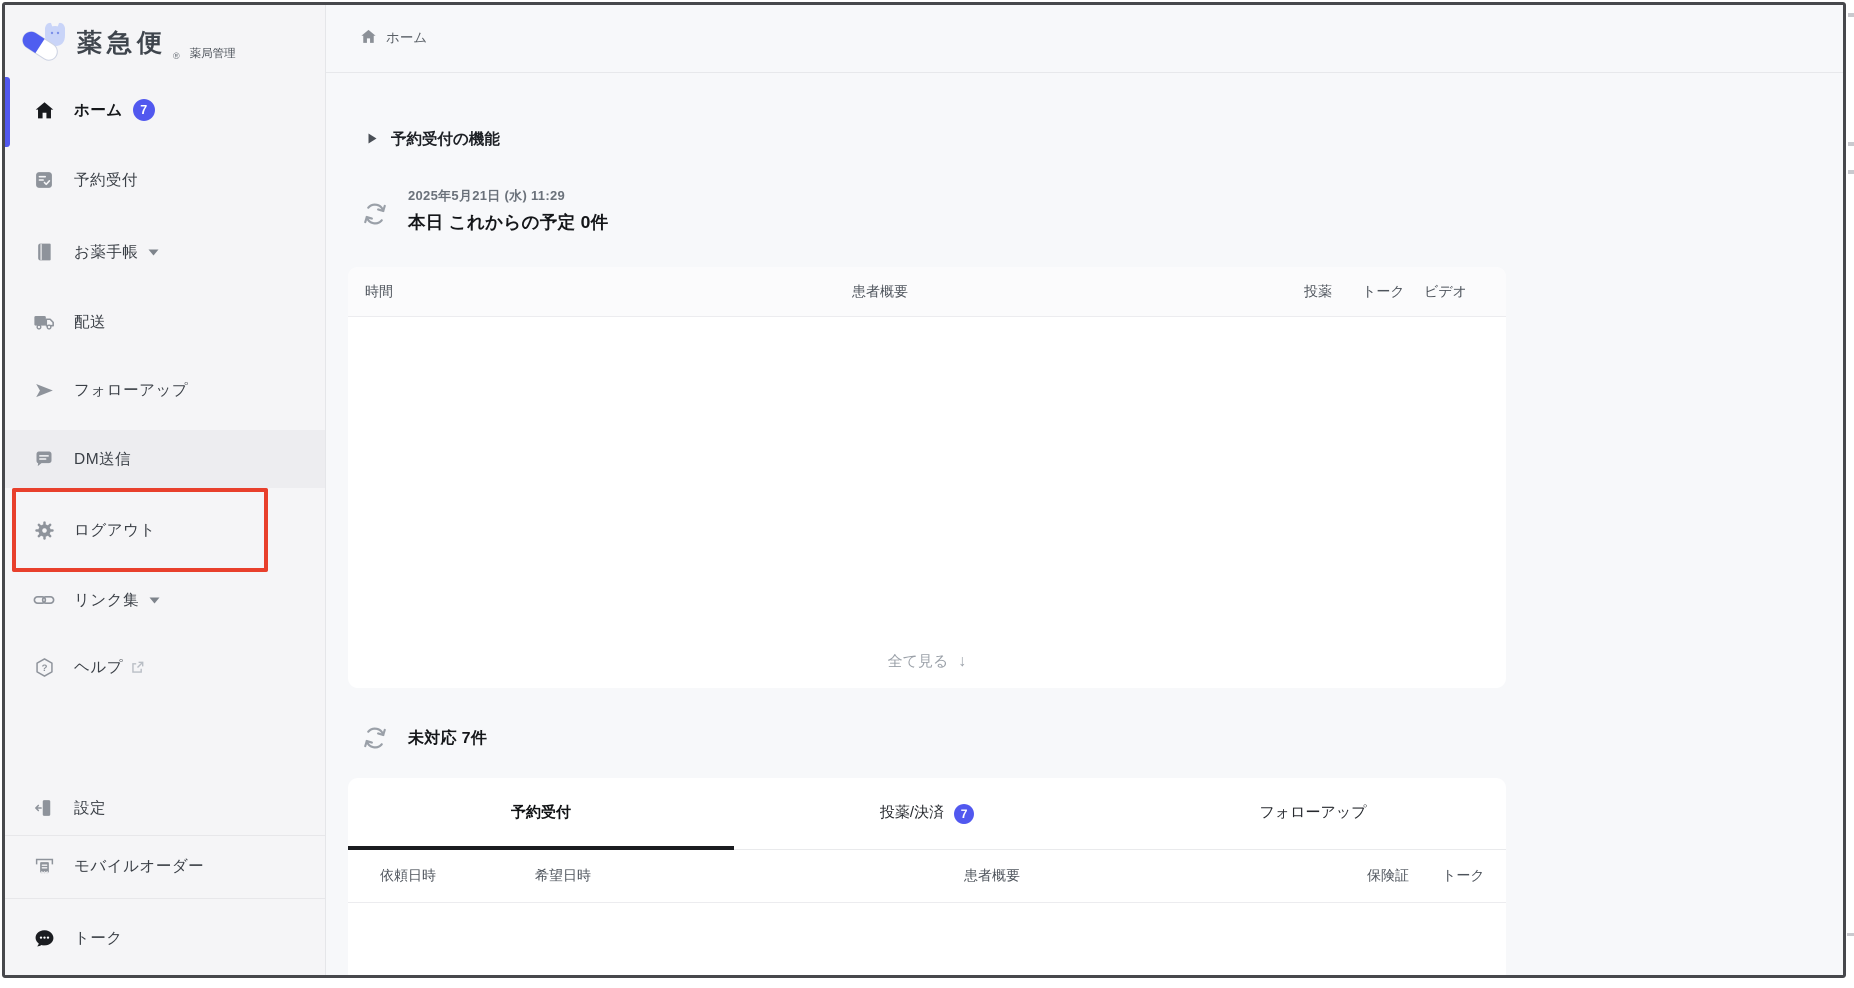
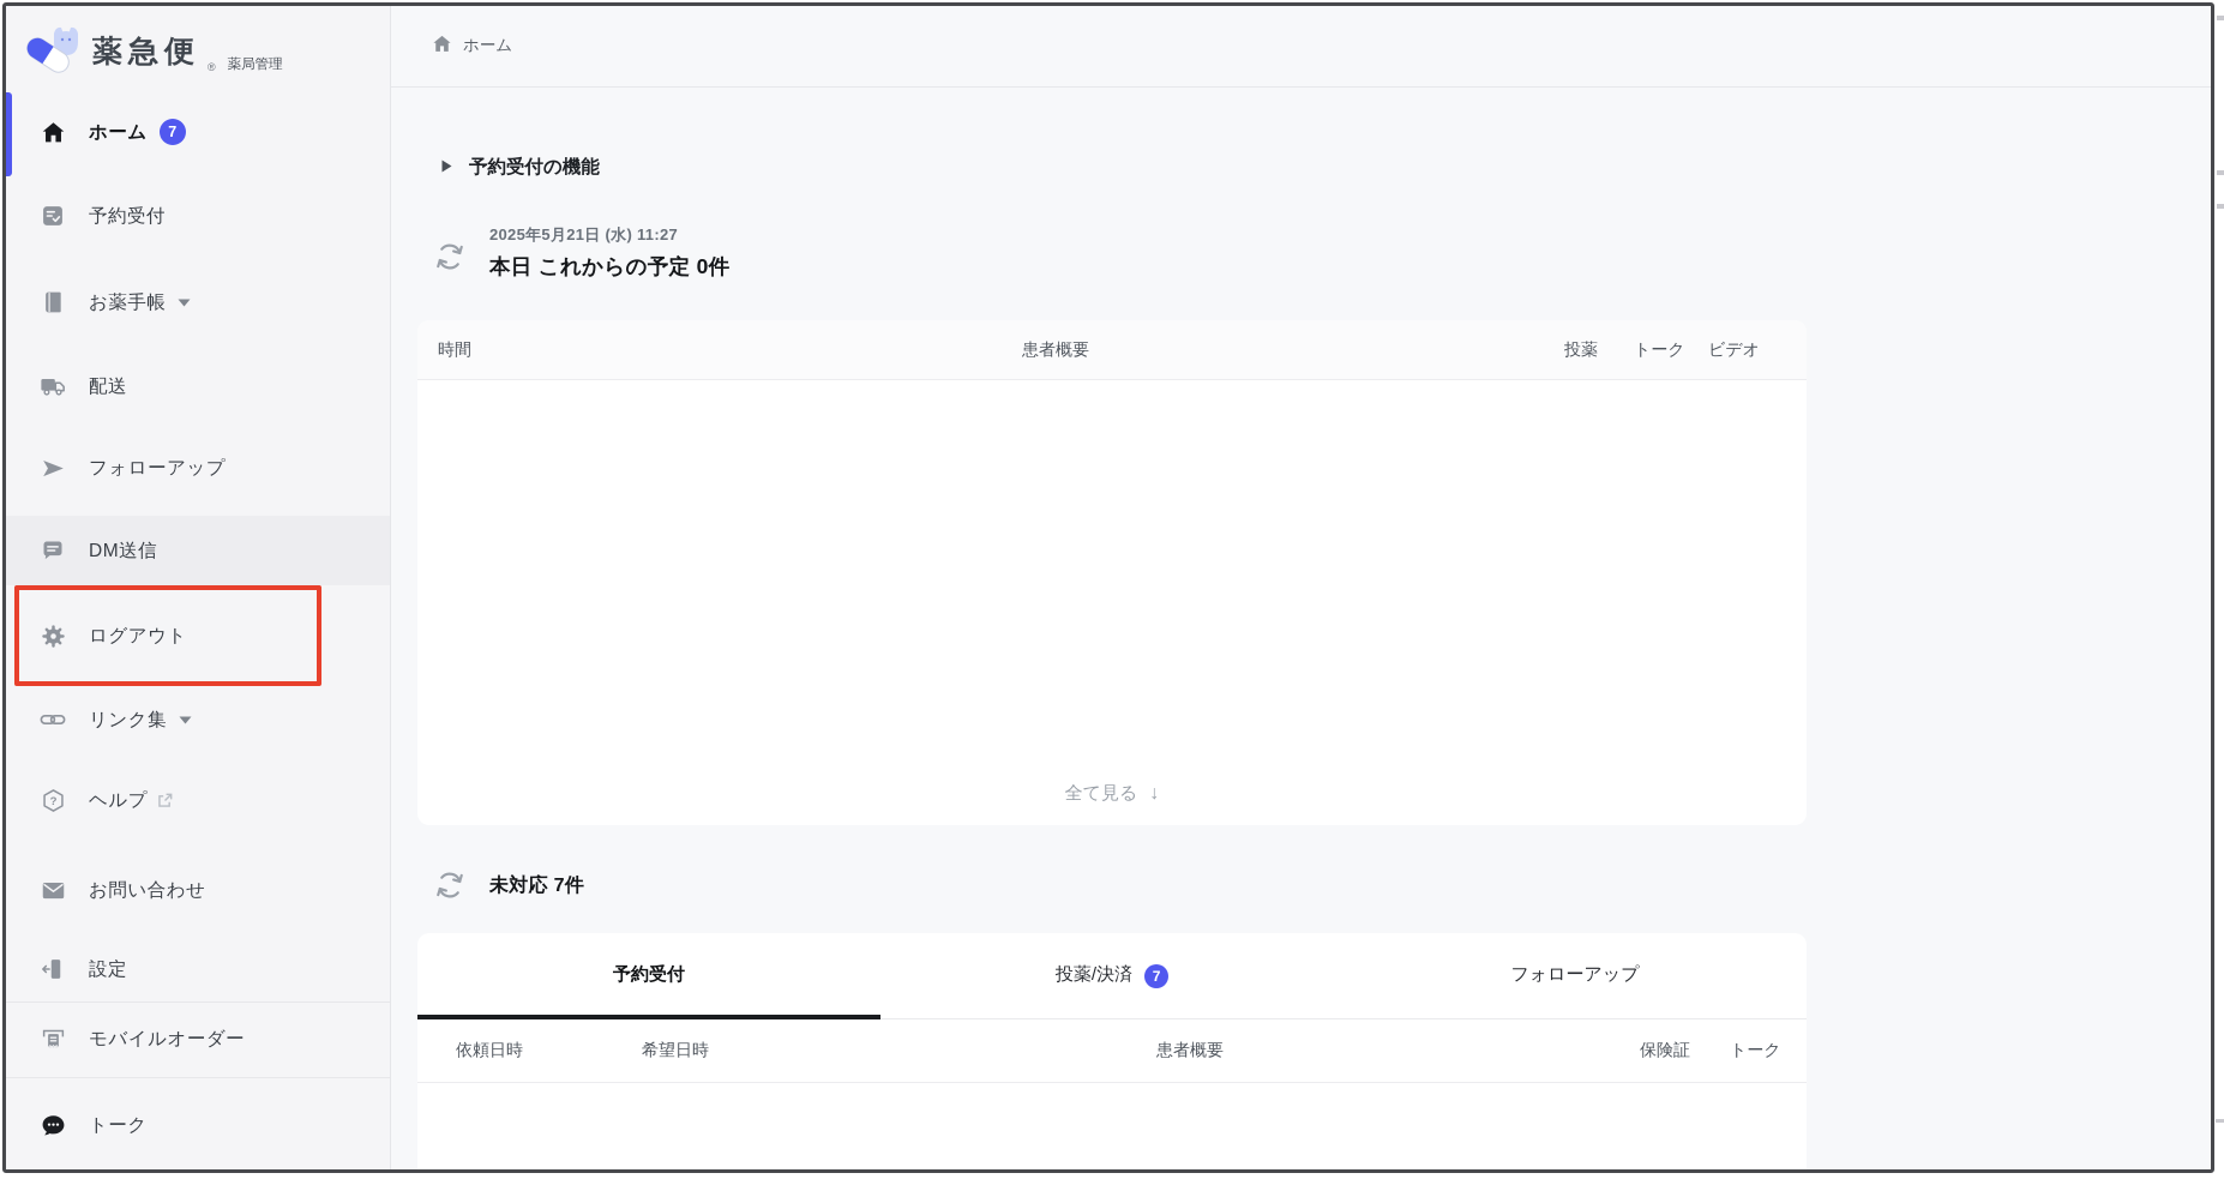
  薬急便
  ®
  薬局管理
  ホーム
  7
  予約受付
  お薬手帳
  配送
  フォローアップ
  DM送信
  ログアウト
  リンク集
  ?
  ヘルプ
+ お問い合わせ
  設定
  モバイルオーダー
  トーク
  ホーム
  予約受付の機能
- 2025年5月21日 (水) 11:29
+ 2025年5月21日 (水) 11:27
  本日 これからの予定 0件
  時間
  患者概要
  投薬
  トーク
  ビデオ
  全て見る ↓
  未対応 7件
  予約受付
  投薬/決済
  7
  フォローアップ
  依頼日時
  希望日時
  患者概要
  保険証
  トーク
